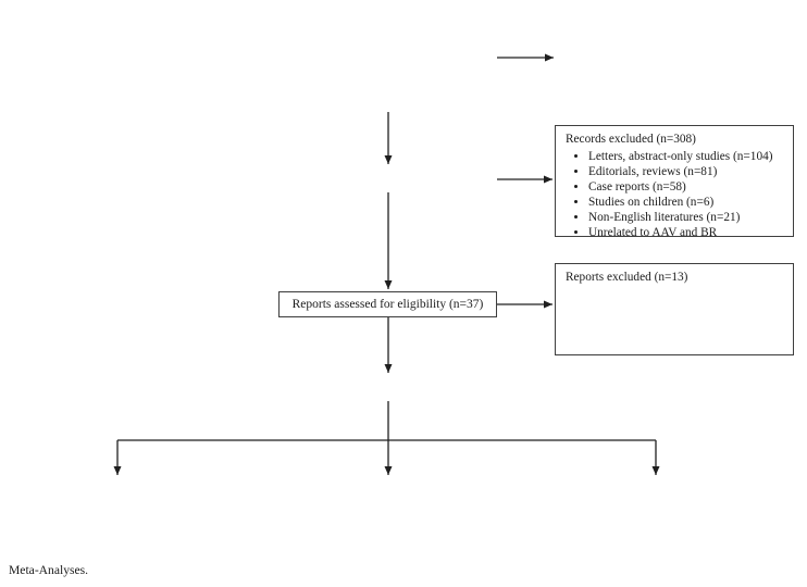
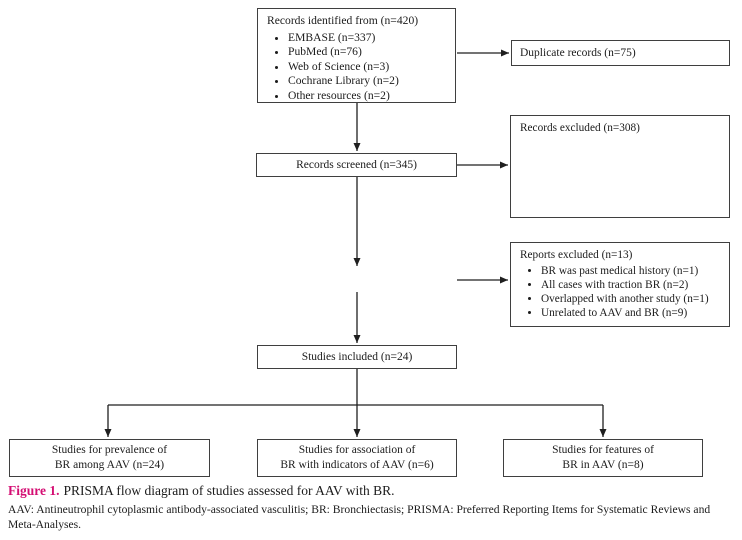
+ Records identified from (n=420)
+ EMBASE (n=337)
+ PubMed (n=76)
+ Web of Science (n=3)
+ Cochrane Library (n=2)
+ Other resources (n=2)
+ Duplicate records (n=75)
+ Records screened (n=345)
  Records excluded (n=308)
- Letters, abstract-only studies (n=104)
- Editorials, reviews (n=81)
- Case reports (n=58)
- Studies on children (n=6)
- Non-English literatures (n=21)
- Unrelated to AAV and BR
- Reports assessed for eligibility (n=37)
  Reports excluded (n=13)
+ BR was past medical history (n=1)
+ All cases with traction BR (n=2)
+ Overlapped with another study (n=1)
+ Unrelated to AAV and BR (n=9)
+ Studies included (n=24)
+ Studies for prevalence of
+ BR among AAV (n=24)
+ Studies for association of
+ BR with indicators of AAV (n=6)
+ Studies for features of
+ BR in AAV (n=8)
+ Figure 1. PRISMA flow diagram of studies assessed for AAV with BR.
+ AAV: Antineutrophil cytoplasmic antibody-associated vasculitis; BR: Bronchiectasis; PRISMA: Preferred Reporting Items for Systematic Reviews and
  Meta-Analyses.
